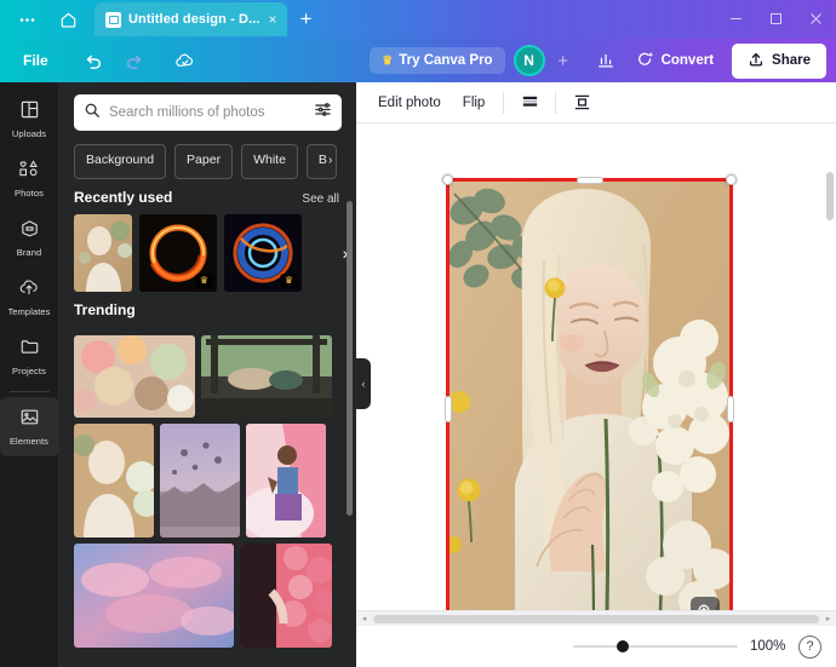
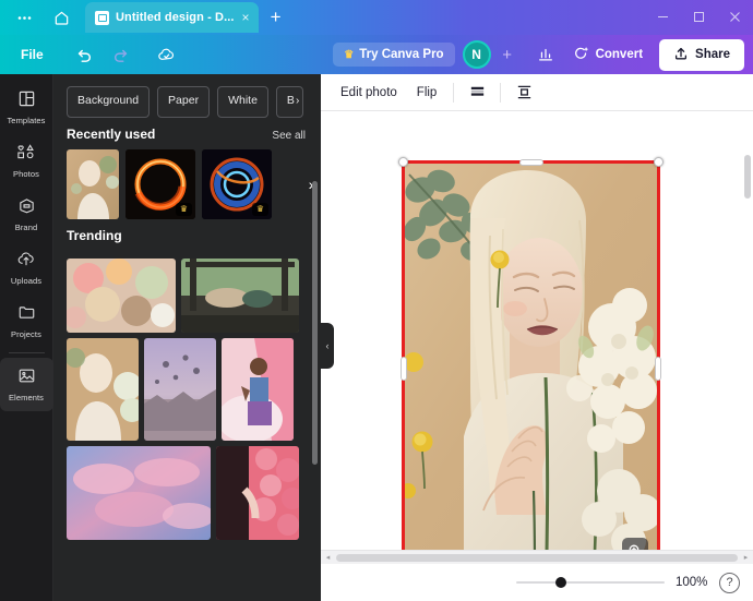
  Untitled design - D...
  ×
  +
  File
  ♛
  Try Canva Pro
  N
  +
  Convert
  Share
- Uploads
+ Templates
  Photos
  Brand
- Templates
+ Uploads
  Projects
  Elements
- Search millions of photos
  Background
  Paper
  White
  B›
  Recently used
  See all
  ♛
  ♛
  ›
  Trending
  ‹
  Edit photo
  Flip
  100%
  ?
